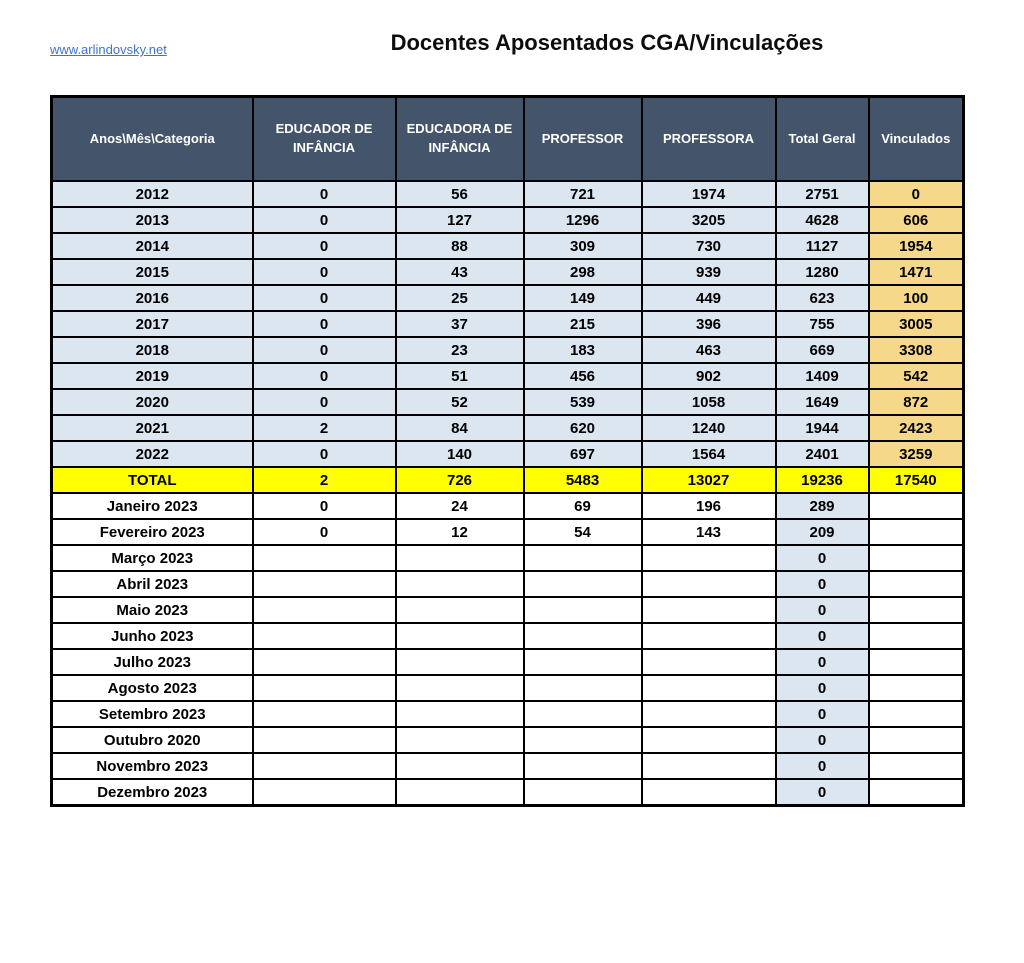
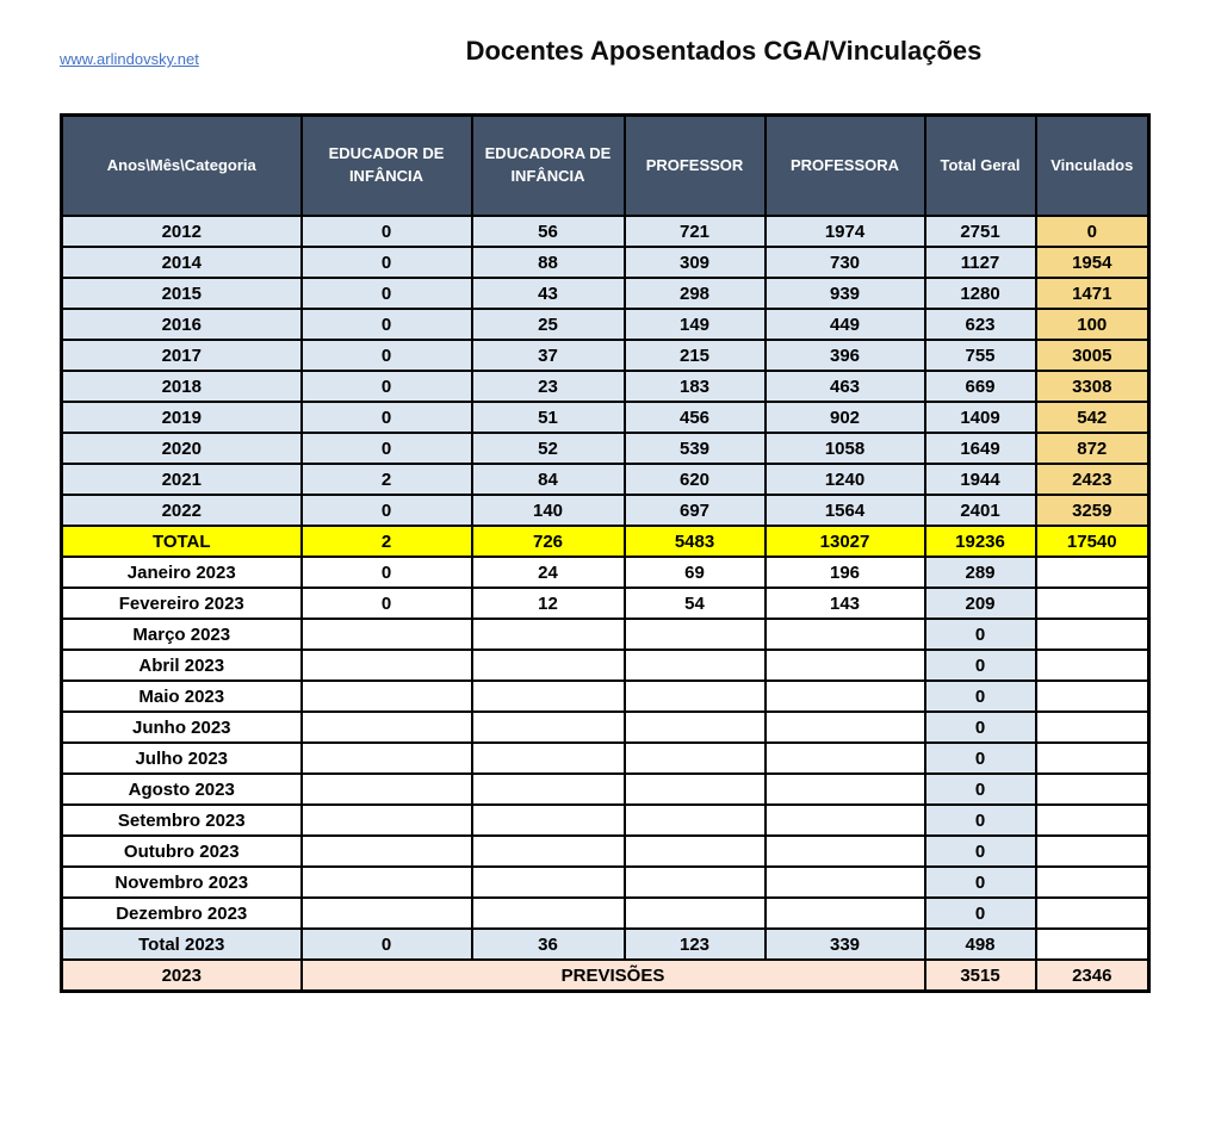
  www.arlindovsky.net
  Docentes Aposentados CGA/Vinculações
  Anos\Mês\Categoria	EDUCADOR DE INFÂNCIA	EDUCADORA DE INFÂNCIA	PROFESSOR	PROFESSORA	Total Geral	Vinculados
  2012	0	56	721	1974	2751	0
- 2013	0	127	1296	3205	4628	606
  2014	0	88	309	730	1127	1954
  2015	0	43	298	939	1280	1471
  2016	0	25	149	449	623	100
  2017	0	37	215	396	755	3005
  2018	0	23	183	463	669	3308
  2019	0	51	456	902	1409	542
  2020	0	52	539	1058	1649	872
  2021	2	84	620	1240	1944	2423
  2022	0	140	697	1564	2401	3259
  TOTAL	2	726	5483	13027	19236	17540
  Janeiro 2023	0	24	69	196	289
  Fevereiro 2023	0	12	54	143	209
  Março 2023					0
  Abril 2023					0
  Maio 2023					0
  Junho 2023					0
  Julho 2023					0
  Agosto 2023					0
  Setembro 2023					0
- Outubro 2020					0
+ Outubro 2023					0
  Novembro 2023					0
  Dezembro 2023					0
+ Total 2023	0	36	123	339	498
+ 2023	PREVISÕES	3515	2346
